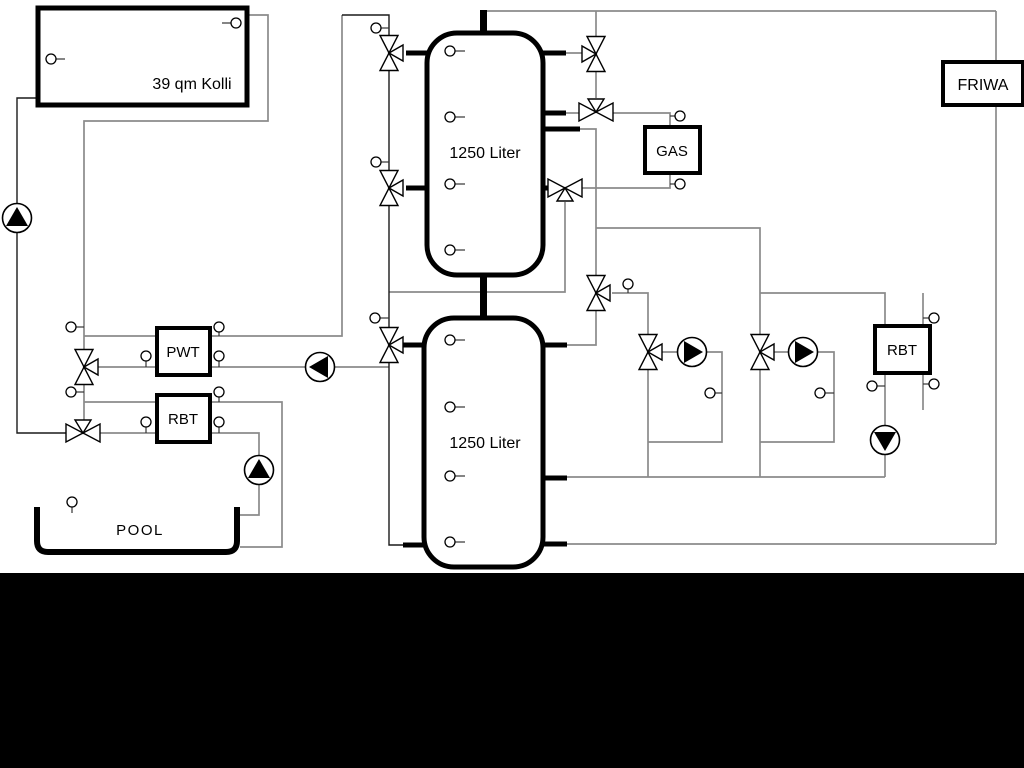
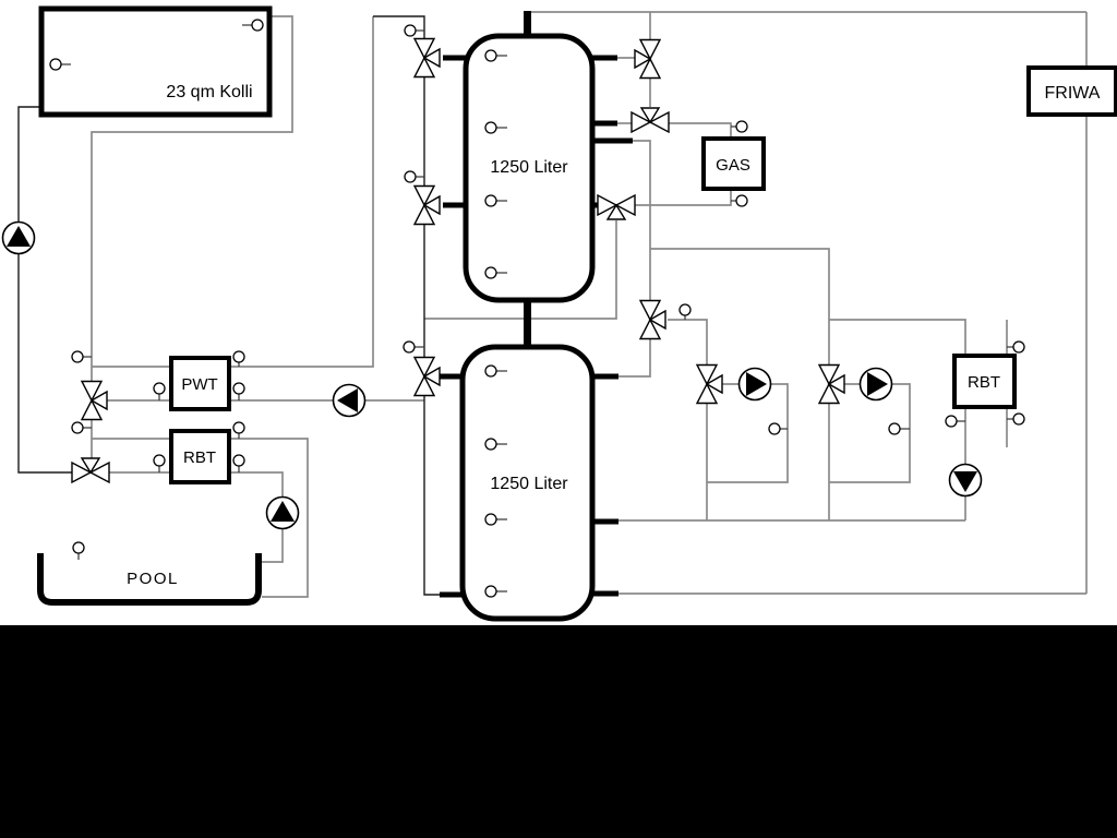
- 39 qm Kolli
+ 23 qm Kolli
  1250 Liter
  1250 Liter
  GAS
  FRIWA
  PWT
  RBT
  RBT
  POOL
